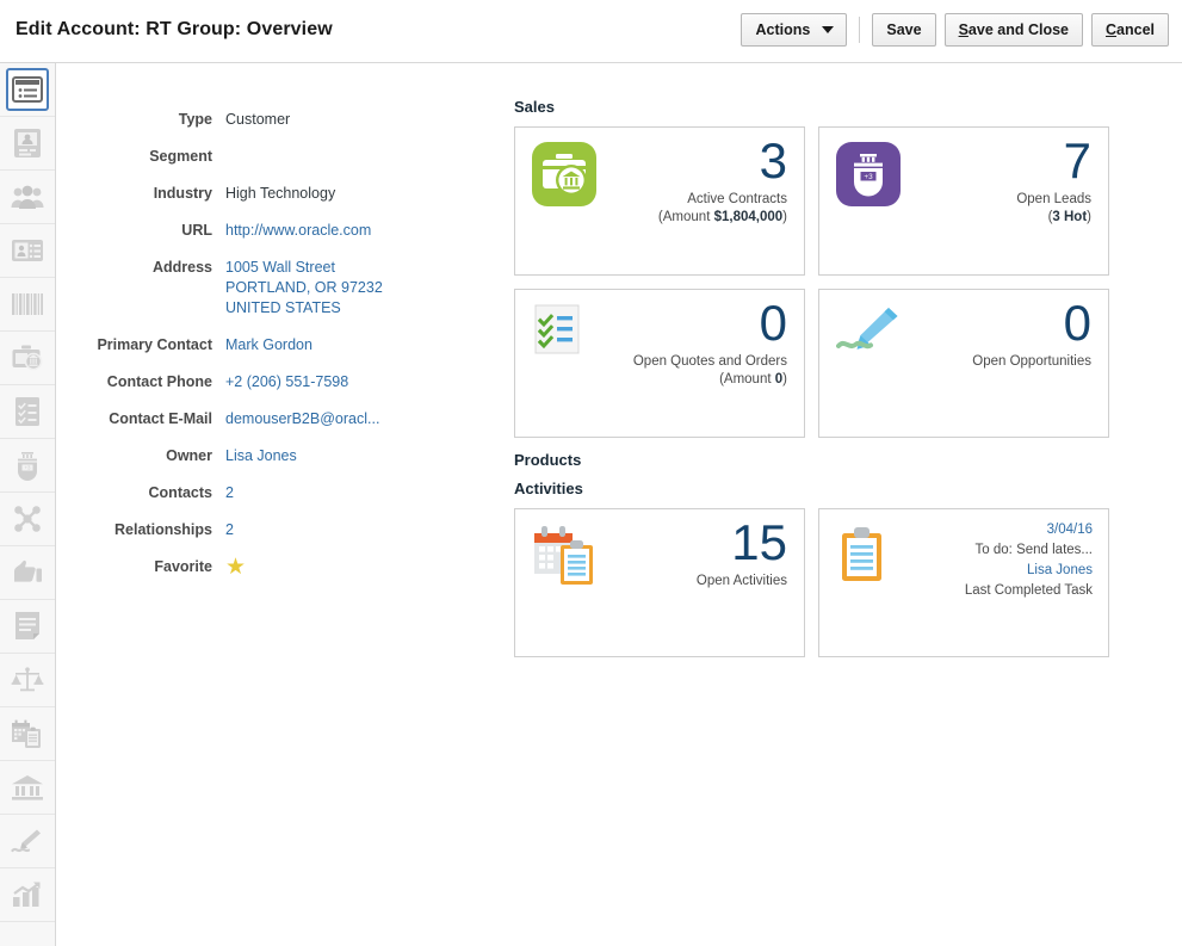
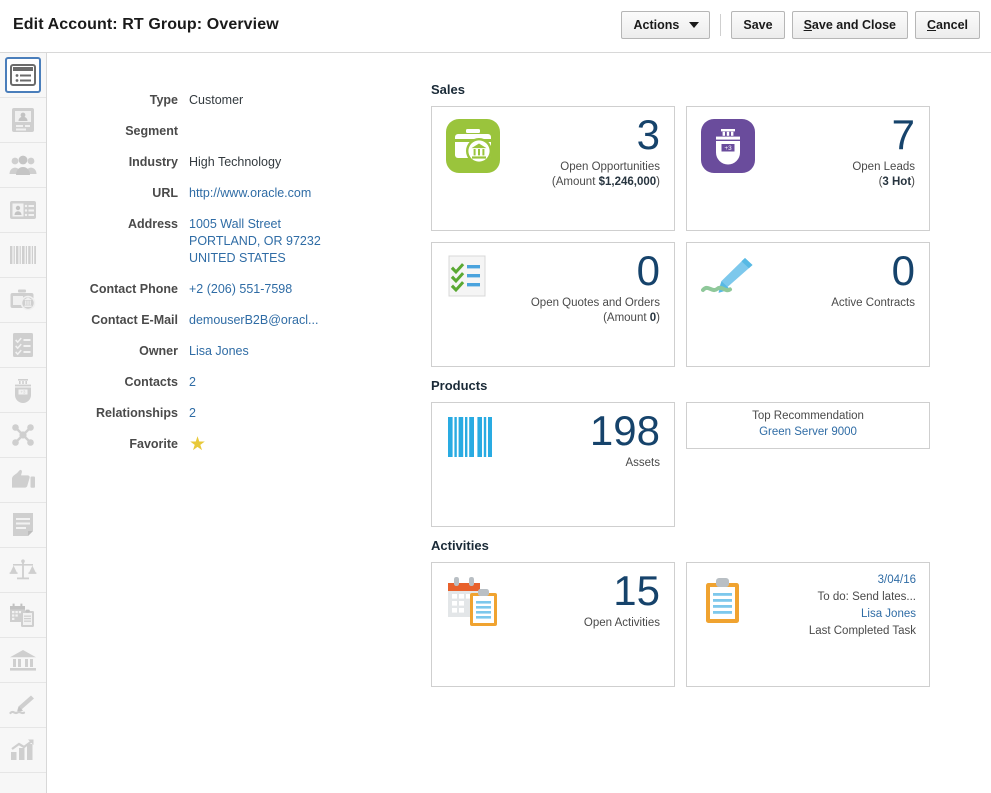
  Edit Account: RT Group: Overview
  Actions
  Save
  S
  ave and Close
  C
  ancel
  Type
  Customer
  Segment
  Industry
  High Technology
  URL
  http://www.oracle.com
  Address
  1005 Wall Street
  PORTLAND, OR 97232
  UNITED STATES
- Primary Contact
- Mark Gordon
  Contact Phone
  +2 (206) 551-7598
  Contact E-Mail
  demouserB2B@oracl...
  Owner
  Lisa Jones
  Contacts
  2
  Relationships
  2
  Favorite
  ★
  Sales
  3
- Active Contracts
+ Open Opportunities
- (Amount $1,804,000)
+ (Amount $1,246,000)
  7
  Open Leads
  (3 Hot)
  0
  Open Quotes and Orders
  (Amount 0)
  0
- Open Opportunities
+ Active Contracts
  Products
+ 198
+ Assets
+ Top Recommendation
+ Green Server 9000
  Activities
  15
  Open Activities
  3/04/16
  To do: Send lates...
  Lisa Jones
  Last Completed Task
